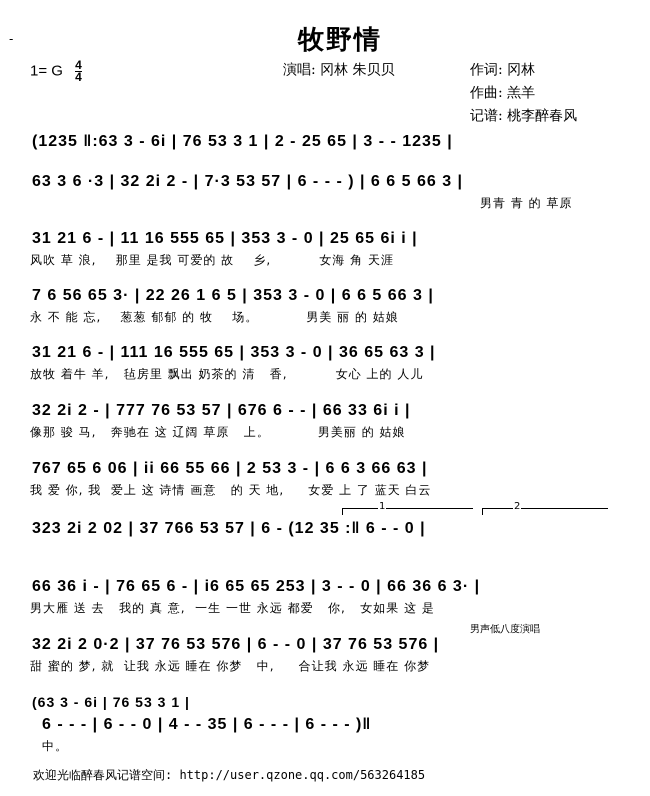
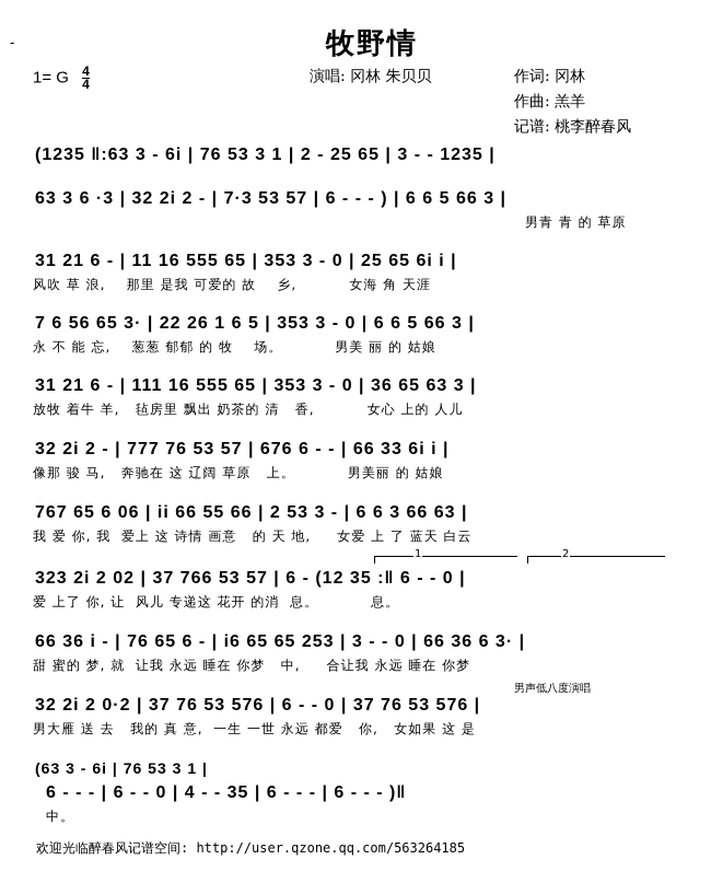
  牧野情
  -
  1= G
  4
  4
  演唱: 冈林 朱贝贝
  作词: 冈林
  作曲: 羔羊
  记谱: 桃李醉春风
  (1235 ‖:63 3 - 6i | 76 53 3 1 | 2 - 25 65 | 3 - - 1235 |
  63 3 6 ·3 | 32 2i 2 - | 7·3 53 57 | 6 - - - ) | 6 6 5 66 3 |
  男青 青 的 草原
  31 21 6 - | 11 16 555 65 | 353 3 - 0 | 25 65 6i i |
  风吹 草 浪, 那里 是我 可爱的 故 乡, 女海 角 天涯
  7 6 56 65 3· | 22 26 1 6 5 | 353 3 - 0 | 6 6 5 66 3 |
  永 不 能 忘, 葱葱 郁郁 的 牧 场。 男美 丽 的 姑娘
  31 21 6 - | 111 16 555 65 | 353 3 - 0 | 36 65 63 3 |
  放牧 着牛 羊, 毡房里 飘出 奶茶的 清 香, 女心 上的 人儿
  32 2i 2 - | 777 76 53 57 | 676 6 - - | 66 33 6i i |
  像那 骏 马, 奔驰在 这 辽阔 草原 上。 男美丽 的 姑娘
  767 65 6 06 | ii 66 55 66 | 2 53 3 - | 6 6 3 66 63 |
  我 爱 你, 我 爱上 这 诗情 画意 的 天 地, 女爱 上 了 蓝天 白云
  1
  2
  323 2i 2 02 | 37 766 53 57 | 6 - (12 35 :‖ 6 - - 0 |
+ 爱 上了 你, 让 风儿 专递这 花开 的消 息。 息。
  66 36 i - | 76 65 6 - | i6 65 65 253 | 3 - - 0 | 66 36 6 3· |
- 男大雁 送 去 我的 真 意, 一生 一世 永远 都爱 你, 女如果 这 是
+ 甜 蜜的 梦, 就 让我 永远 睡在 你梦 中, 合让我 永远 睡在 你梦
  男声低八度演唱
  32 2i 2 0·2 | 37 76 53 576 | 6 - - 0 | 37 76 53 576 |
- 甜 蜜的 梦, 就 让我 永远 睡在 你梦 中, 合让我 永远 睡在 你梦
+ 男大雁 送 去 我的 真 意, 一生 一世 永远 都爱 你, 女如果 这 是
  (63 3 - 6i | 76 53 3 1 |
  6 - - - | 6 - - 0 | 4 - - 35 | 6 - - - | 6 - - - )‖
  中。
  欢迎光临醉春风记谱空间: http://user.qzone.qq.com/563264185
